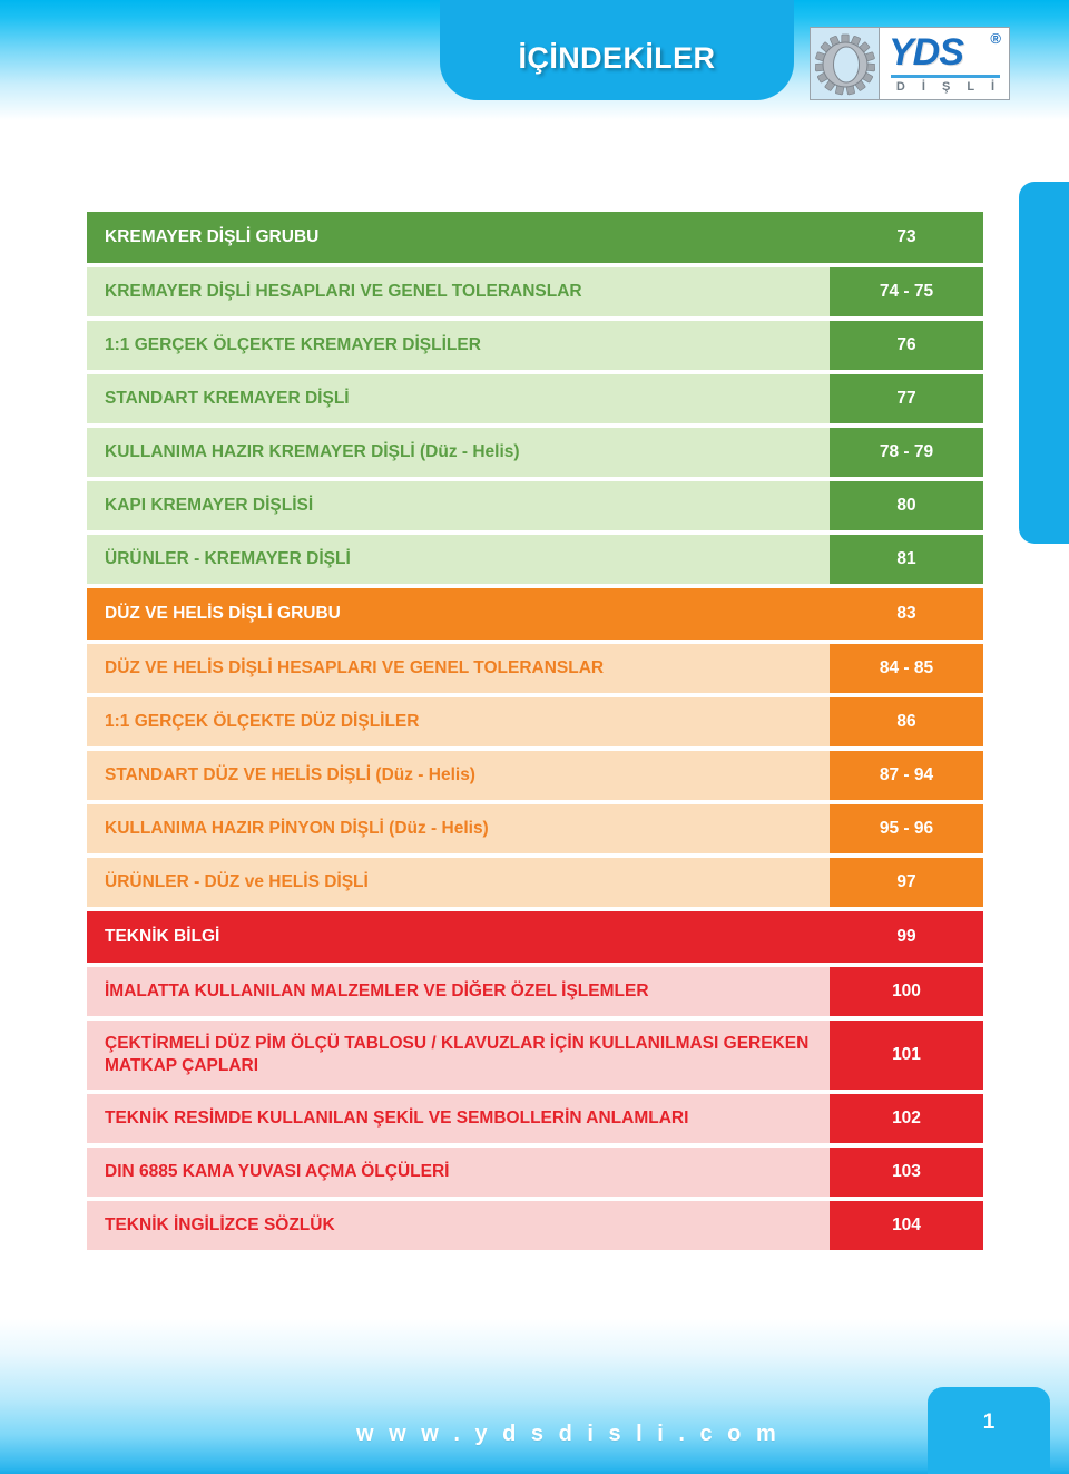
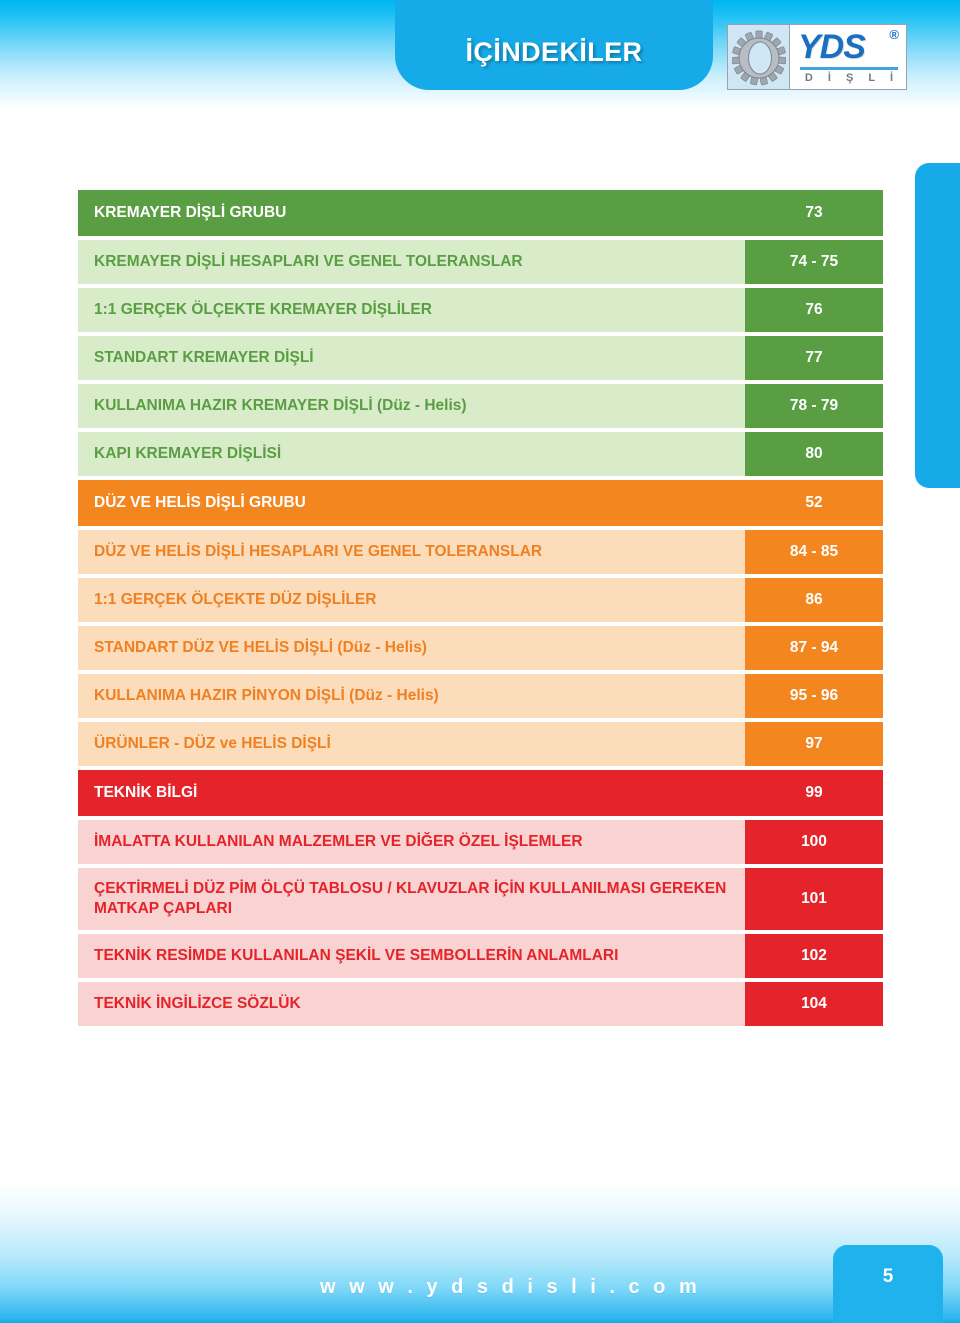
  İÇİNDEKİLER
  YDS
  ®
  D İ Ş L İ
  KREMAYER DİŞLİ GRUBU
  73
  KREMAYER DİŞLİ HESAPLARI VE GENEL TOLERANSLAR
  74 - 75
  1:1 GERÇEK ÖLÇEKTE KREMAYER DİŞLİLER
  76
  STANDART KREMAYER DİŞLİ
  77
  KULLANIMA HAZIR KREMAYER DİŞLİ (Düz - Helis)
  78 - 79
  KAPI KREMAYER DİŞLİSİ
  80
- ÜRÜNLER - KREMAYER DİŞLİ
- 81
  DÜZ VE HELİS DİŞLİ GRUBU
- 83
+ 52
  DÜZ VE HELİS DİŞLİ HESAPLARI VE GENEL TOLERANSLAR
  84 - 85
  1:1 GERÇEK ÖLÇEKTE DÜZ DİŞLİLER
  86
  STANDART DÜZ VE HELİS DİŞLİ (Düz - Helis)
  87 - 94
  KULLANIMA HAZIR PİNYON DİŞLİ (Düz - Helis)
  95 - 96
  ÜRÜNLER - DÜZ ve HELİS DİŞLİ
  97
  TEKNİK BİLGİ
  99
  İMALATTA KULLANILAN MALZEMLER VE DİĞER ÖZEL İŞLEMLER
  100
  ÇEKTİRMELİ DÜZ PİM ÖLÇÜ TABLOSU / KLAVUZLAR İÇİN KULLANILMASI GEREKEN MATKAP ÇAPLARI
  101
  TEKNİK RESİMDE KULLANILAN ŞEKİL VE SEMBOLLERİN ANLAMLARI
  102
- DIN 6885 KAMA YUVASI AÇMA ÖLÇÜLERİ
- 103
  TEKNİK İNGİLİZCE SÖZLÜK
  104
  w w w . y d s d i s l i . c o m
- 1
+ 5
